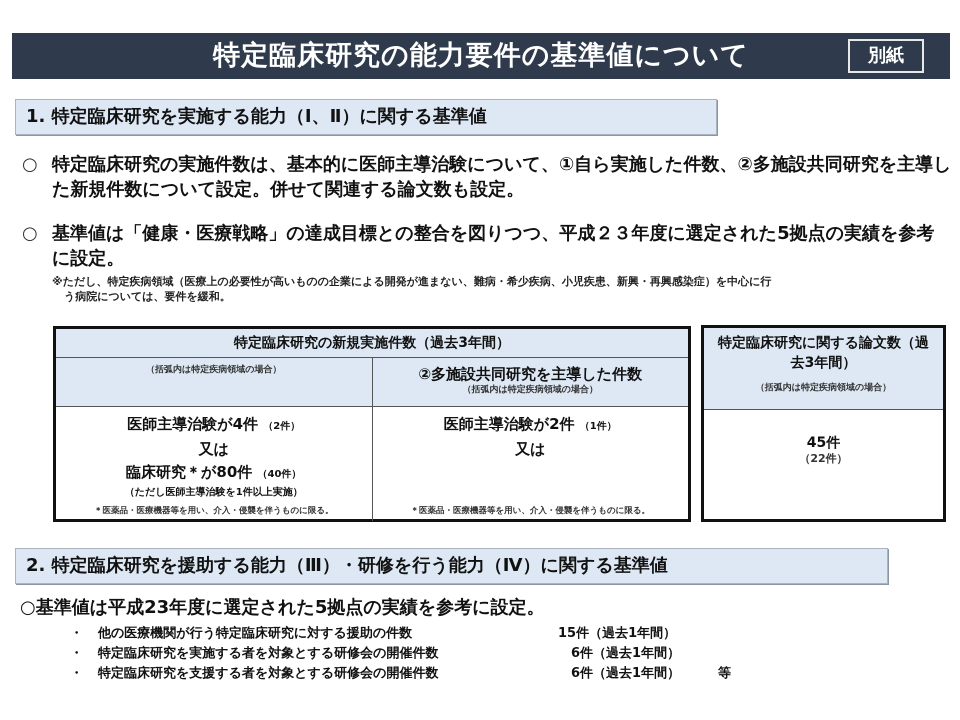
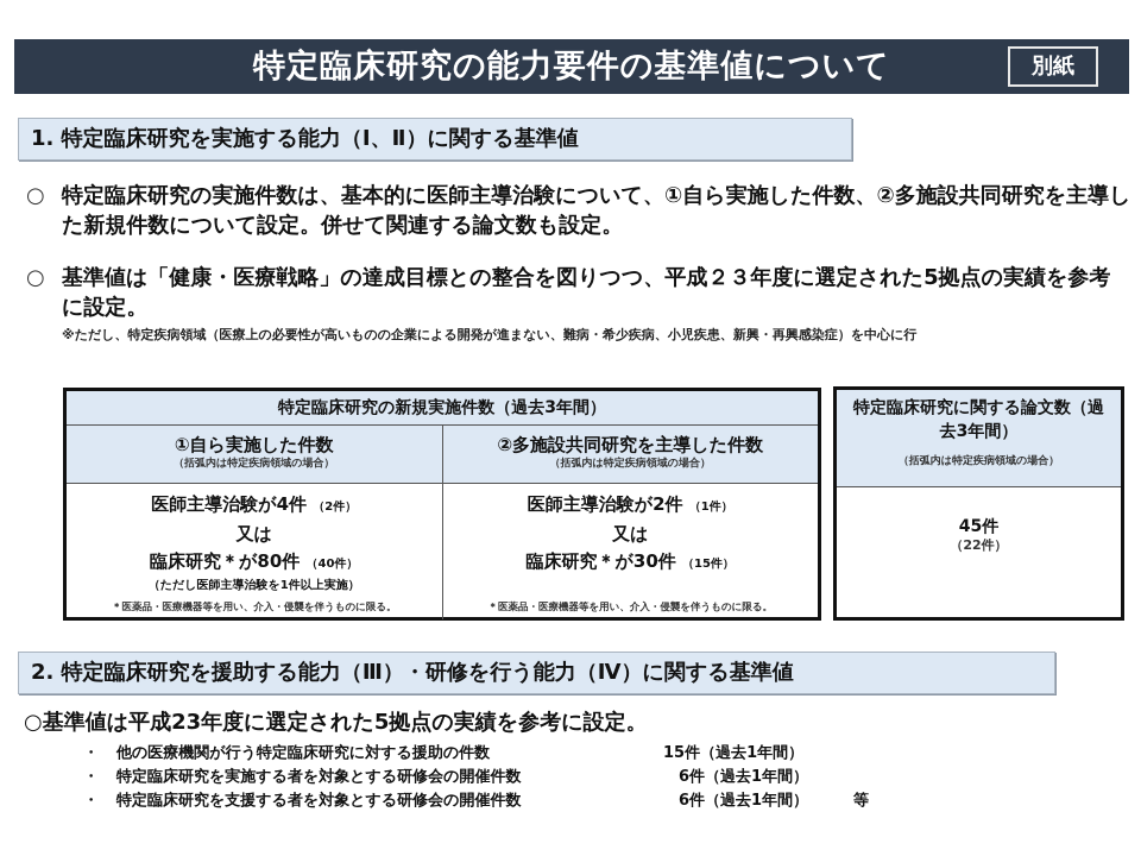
  特定臨床研究の能力要件の基準値について
  別紙
  1. 特定臨床研究を実施する能力（Ⅰ、Ⅱ）に関する基準値
  ○
  特定臨床研究の実施件数は、基本的に医師主導治験について、①自ら実施した件数、②多施設共同研究を主導した新規件数について設定。併せて関連する論文数も設定。
  ○
  基準値は「健康・医療戦略」の達成目標との整合を図りつつ、平成２３年度に選定された5拠点の実績を参考に設定。
  ※ただし、特定疾病領域（医療上の必要性が高いものの企業による開発が進まない、難病・希少疾病、小児疾患、新興・再興感染症）を中心に行
- う病院については、要件を緩和。
  特定臨床研究の新規実施件数（過去3年間）
+ ①自ら実施した件数
  （括弧内は特定疾病領域の場合）
  ②多施設共同研究を主導した件数
  （括弧内は特定疾病領域の場合）
  医師主導治験が4件 （2件）
  又は
  臨床研究＊が80件 （40件）
  （ただし医師主導治験を1件以上実施）
  ＊医薬品・医療機器等を用い、介入・侵襲を伴うものに限る。
  医師主導治験が2件 （1件）
  又は
+ 臨床研究＊が30件 （15件）
  ＊医薬品・医療機器等を用い、介入・侵襲を伴うものに限る。
  特定臨床研究に関する論文数（過去3年間）
  （括弧内は特定疾病領域の場合）
  45件
  （22件）
  2. 特定臨床研究を援助する能力（Ⅲ）・研修を行う能力（Ⅳ）に関する基準値
  ○基準値は平成23年度に選定された5拠点の実績を参考に設定。
  ・
  他の医療機関が行う特定臨床研究に対する援助の件数
  15件（過去1年間）
  ・
  特定臨床研究を実施する者を対象とする研修会の開催件数
  6件（過去1年間）
  ・
  特定臨床研究を支援する者を対象とする研修会の開催件数
  6件（過去1年間）
  等
